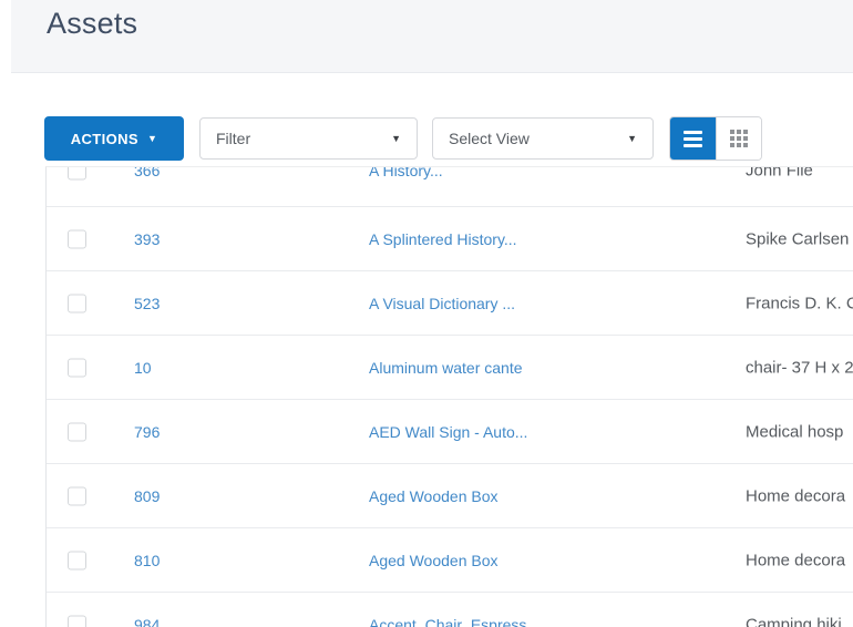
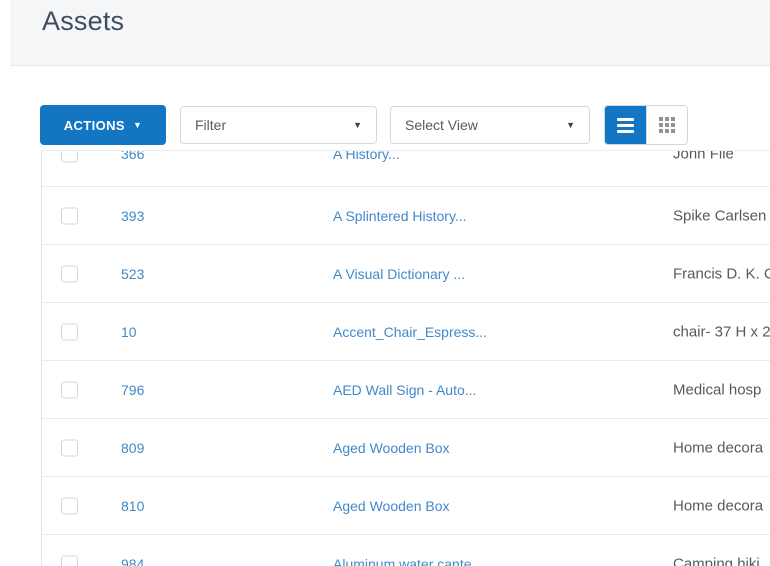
  Assets
  ACTIONS
  ▼
  Filter
  ▼
  Select View
  ▼
  366
  A History...
  John File
  393
  A Splintered History...
  Spike Carlsen
  523
  A Visual Dictionary ...
  Francis D. K. C
  10
- Aluminum water cante
+ Accent_Chair_Espress...
  chair- 37 H x 2
  796
  AED Wall Sign - Auto...
  Medical hosp
  809
  Aged Wooden Box
  Home decora
  810
  Aged Wooden Box
  Home decora
  984
- Accent_Chair_Espress...
+ Aluminum water cante
  Camping hiki
